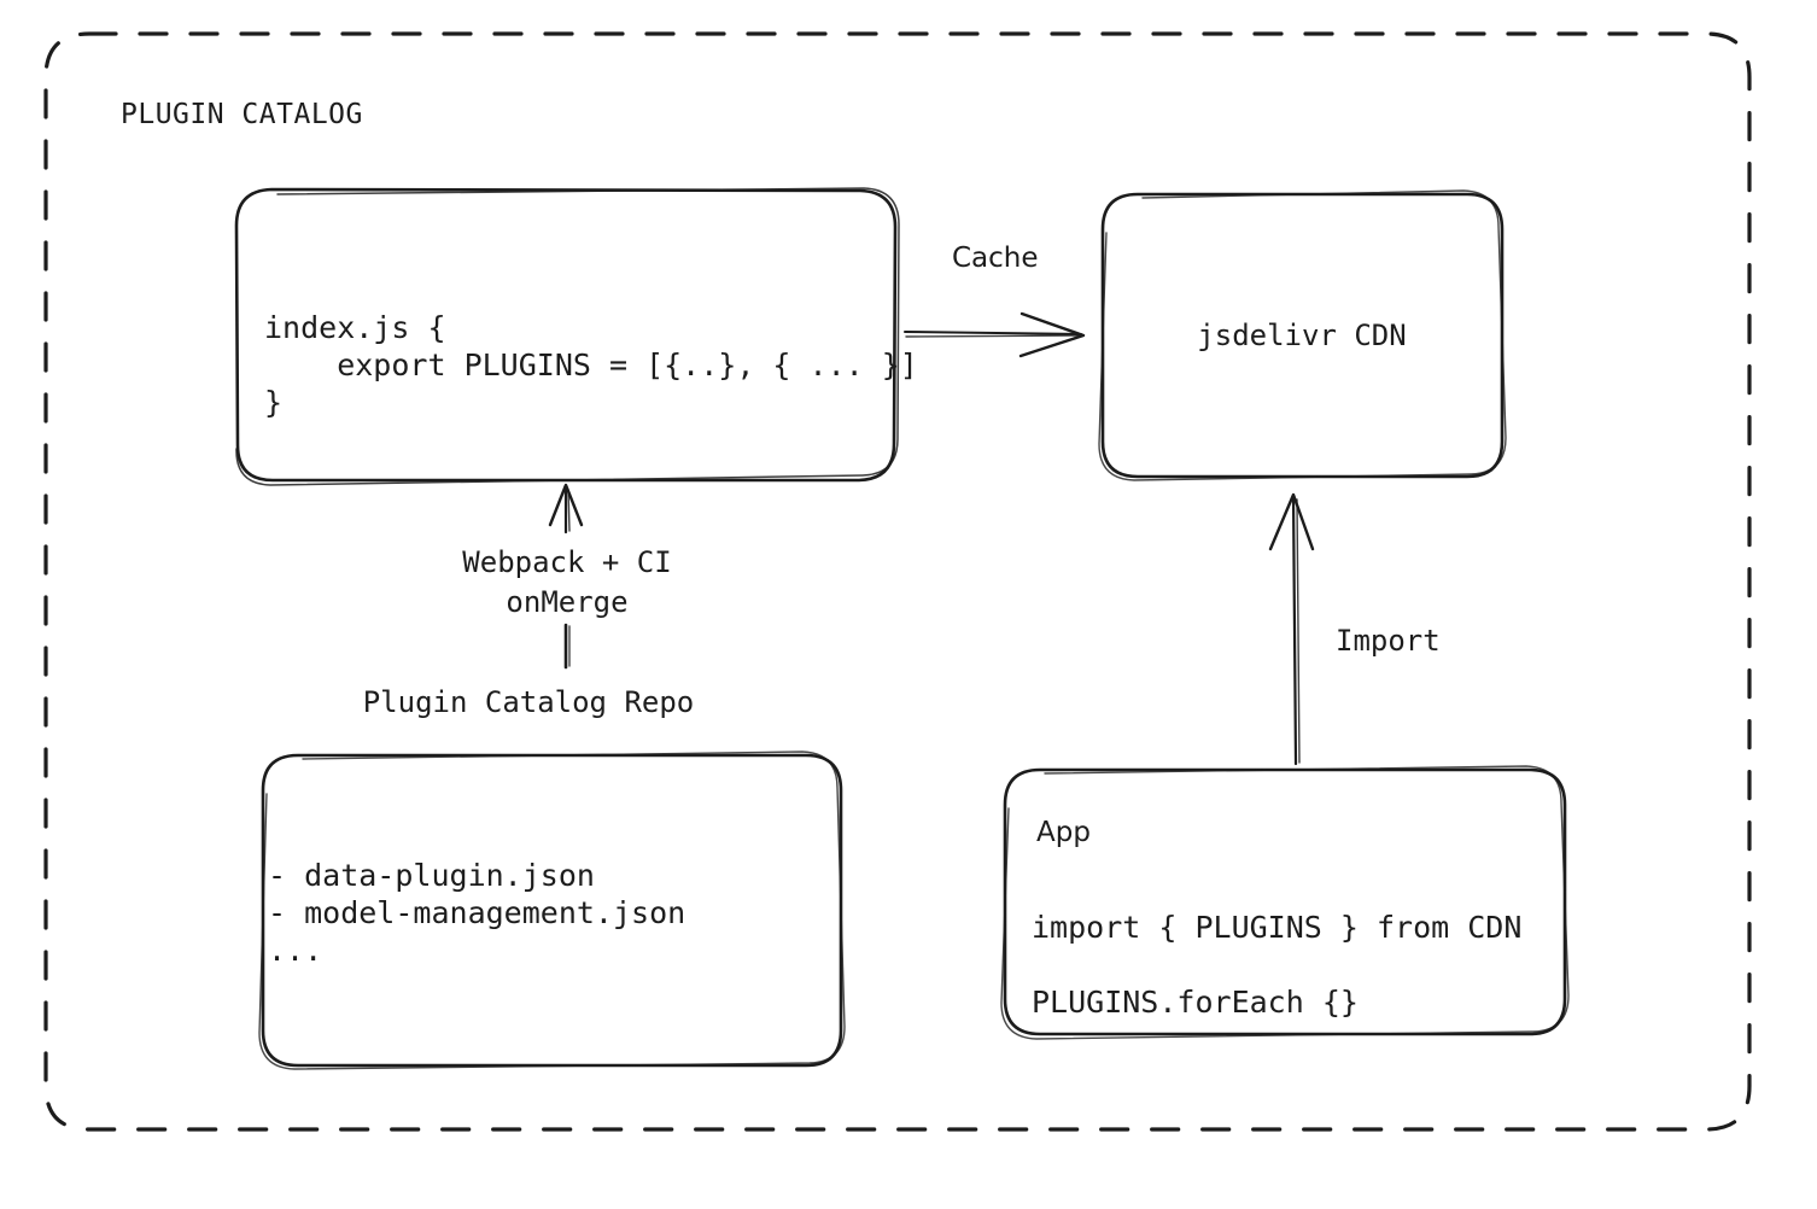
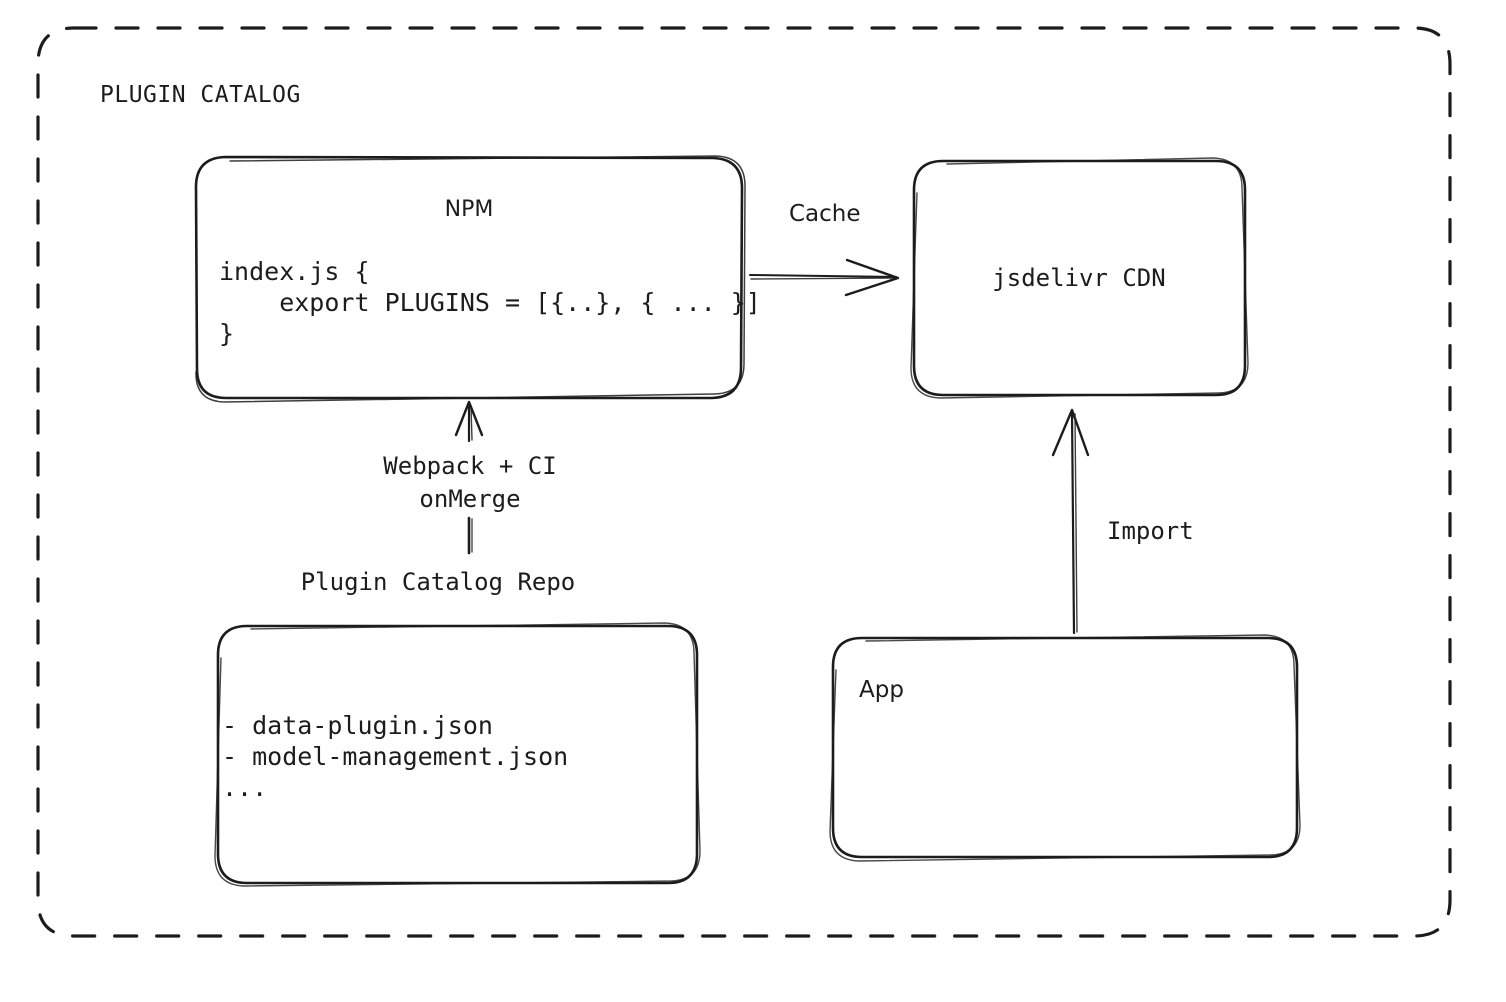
  PLUGIN CATALOG
+ NPM
  index.js {
  export PLUGINS = [{..}, { ... }]
  }
  jsdelivr CDN
  Cache
  Webpack + CI
  onMerge
  Import
  Plugin Catalog Repo
  - data-plugin.json
  - model-management.json
  ...
  App
- import { PLUGINS } from CDN
- PLUGINS.forEach {}
